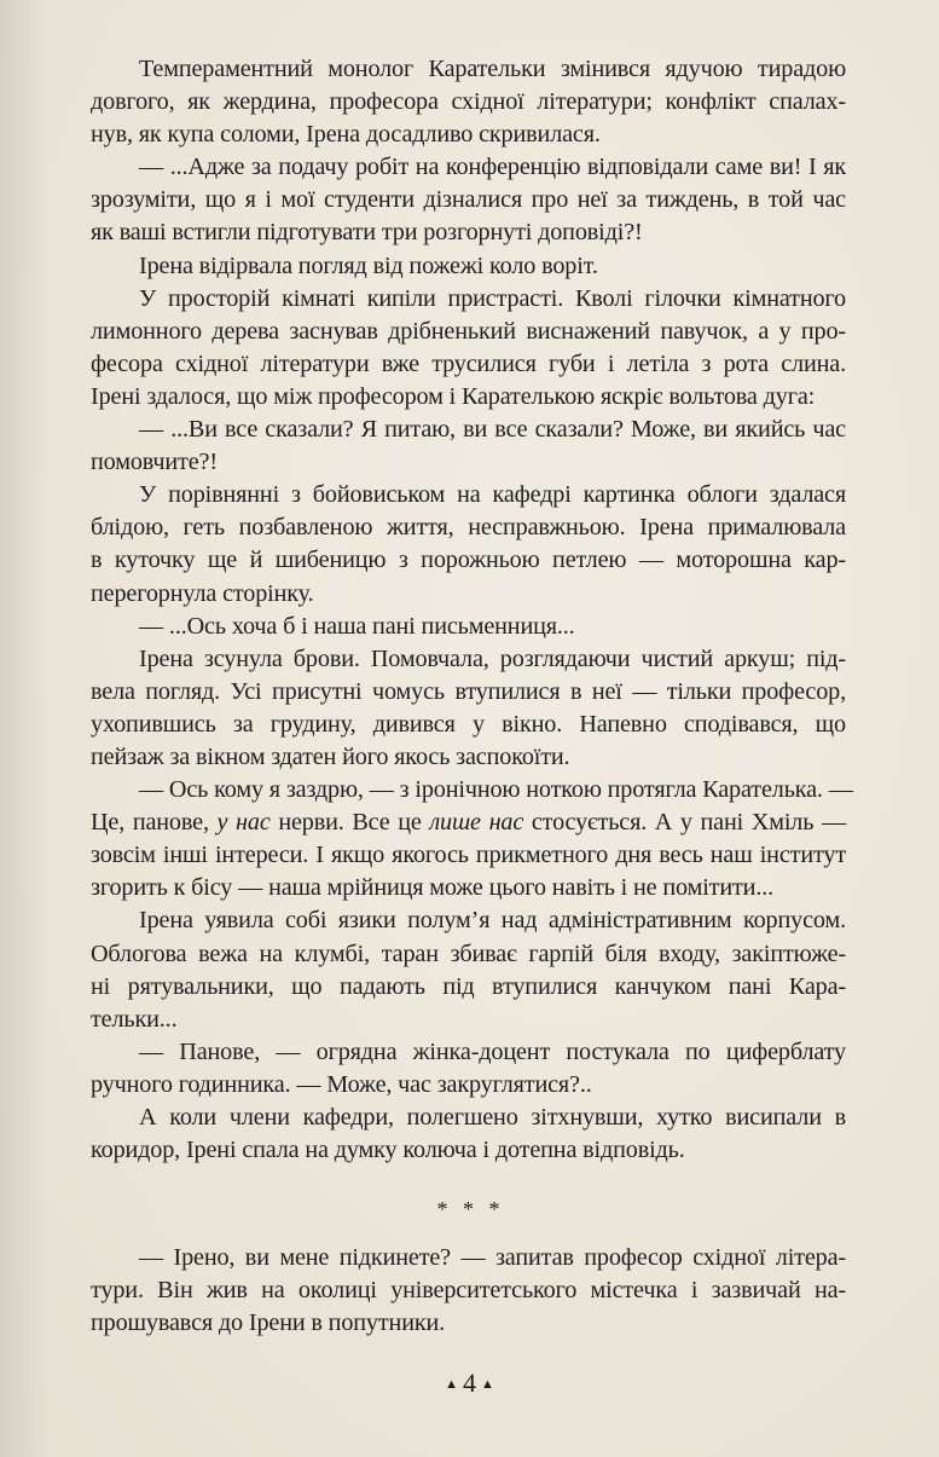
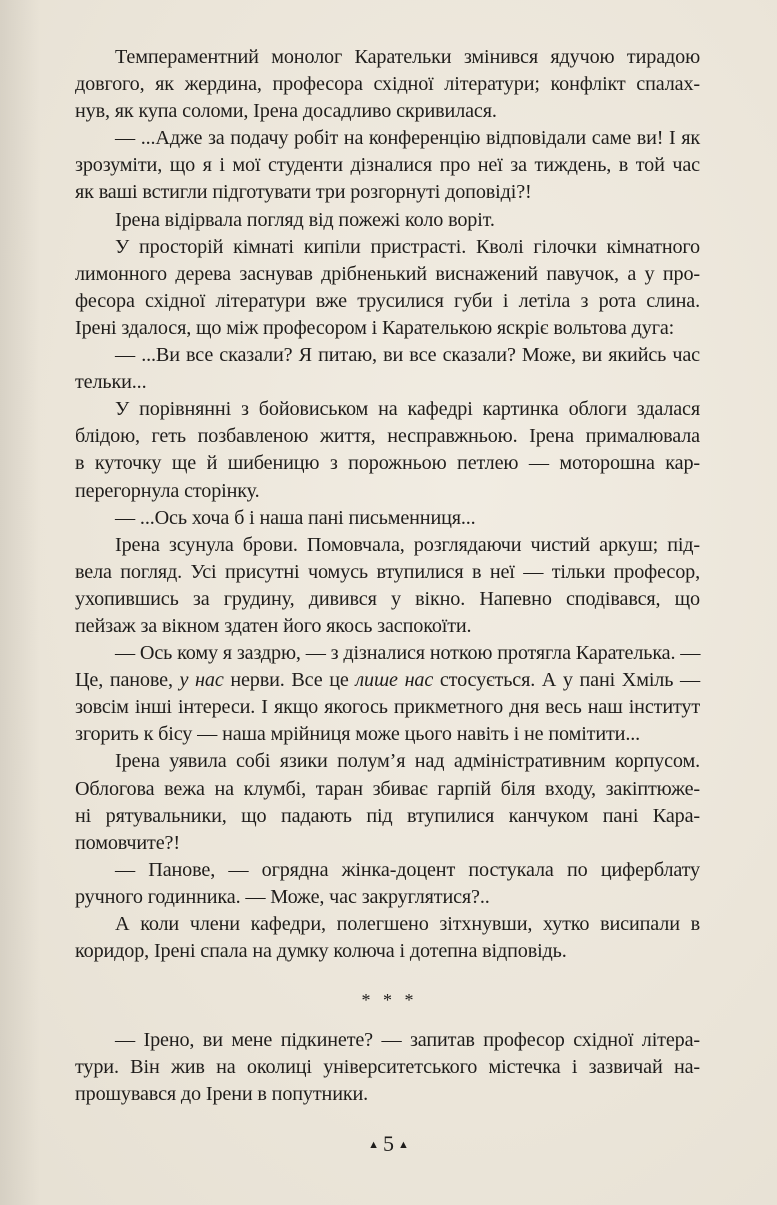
  Темпераментний монолог Карательки змінився ядучою тирадою
  довгого, як жердина, професора східної літератури; конфлікт спалах-
  нув, як купа соломи, Ірена досадливо скривилася.
  — ...Адже за подачу робіт на конференцію відповідали саме ви! І як
  зрозуміти, що я і мої студенти дізналися про неї за тиждень, в той час
  як ваші встигли підготувати три розгорнуті доповіді?!
  Ірена відірвала погляд від пожежі коло воріт.
  У просторій кімнаті кипіли пристрасті. Кволі гілочки кімнатного
  лимонного дерева заснував дрібненький виснажений павучок, а у про-
  фесора східної літератури вже трусилися губи і летіла з рота слина.
  Ірені здалося, що між професором і Карателькою яскріє вольтова дуга:
  — ...Ви все сказали? Я питаю, ви все сказали? Може, ви якийсь час
- помовчите?!
+ тельки...
  У порівнянні з бойовиськом на кафедрі картинка облоги здалася
  блідою, геть позбавленою життя, несправжньою. Ірена прималювала
  в куточку ще й шибеницю з порожньою петлею — моторошна кар-
  перегорнула сторінку.
  — ...Ось хоча б і наша пані письменниця...
  Ірена зсунула брови. Помовчала, розглядаючи чистий аркуш; під-
  вела погляд. Усі присутні чомусь втупилися в неї — тільки професор,
  ухопившись за грудину, дивився у вікно. Напевно сподівався, що
  пейзаж за вікном здатен його якось заспокоїти.
- — Ось кому я заздрю, — з іронічною ноткою протягла Каратeлька. —
+ — Ось кому я заздрю, — з дізналися ноткою протягла Каратeлька. —
  Це, панове, у нас нерви. Все це лише нас стосується. А у пані Хміль —
  зовсім інші інтереси. І якщо якогось прикметного дня весь наш інститут
  згорить к бісу — наша мрійниця може цього навіть і не помітити...
  Ірена уявила собі язики полум’я над адміністративним корпусом.
  Облогова вежа на клумбі, таран збиває гарпій біля входу, закіптюже-
  ні рятувальники, що падають під втупилися канчуком пані Кара-
- тельки...
+ помовчите?!
  — Панове, — огрядна жінка-доцент постукала по циферблату
  ручного годинника. — Може, час закруглятися?..
  А коли члени кафедри, полегшено зітхнувши, хутко висипали в
  коридор, Ірені спала на думку колюча і дотепна відповідь.
  * * *
  — Ірено, ви мене підкинете? — запитав професор східної літера-
  тури. Він жив на околиці університетського містечка і зазвичай на-
  прошувався до Ірени в попутники.
- ▲ 4 ▲
+ ▲ 5 ▲
